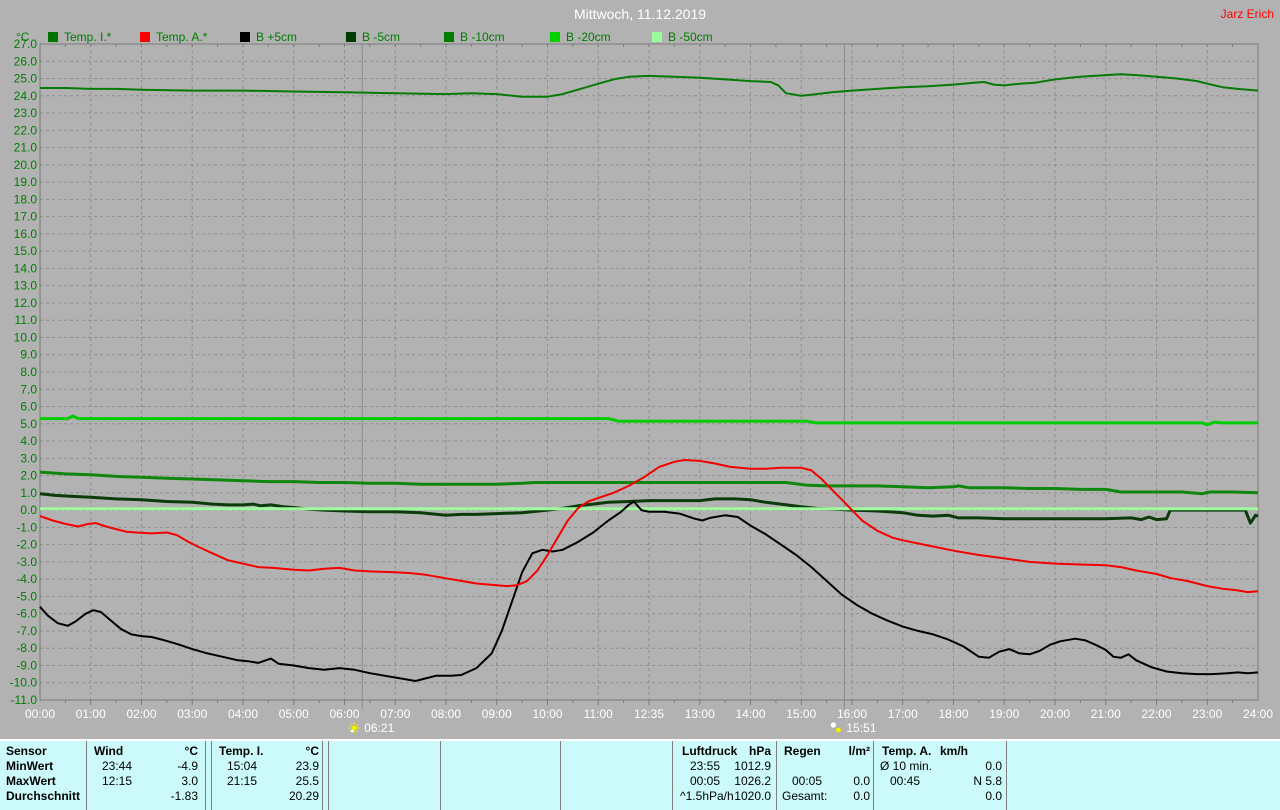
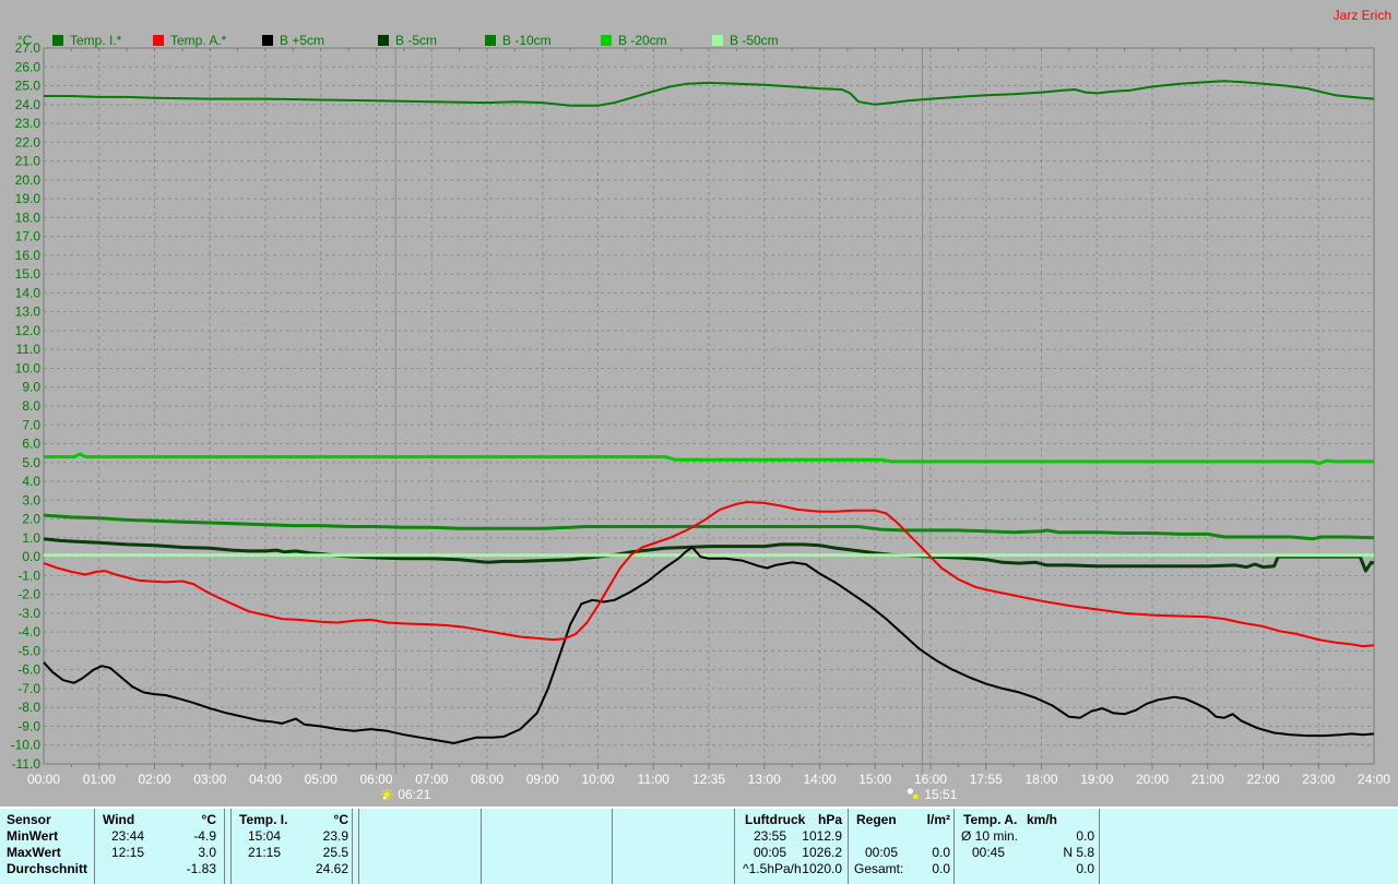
- Mittwoch, 11.12.2019
  Jarz Erich
  °C
  Temp. I.*
  Temp. A.*
  B +5cm
  B -5cm
  B -10cm
  B -20cm
  B -50cm
  -11.0
  -10.0
  -9.0
  -8.0
  -7.0
  -6.0
  -5.0
  -4.0
  -3.0
  -2.0
  -1.0
  0.0
  1.0
  2.0
  3.0
  4.0
  5.0
  6.0
  7.0
  8.0
  9.0
  10.0
  11.0
  12.0
  13.0
  14.0
  15.0
  16.0
  17.0
  18.0
  19.0
  20.0
  21.0
  22.0
  23.0
  24.0
  25.0
  26.0
  27.0
  00:00
  01:00
  02:00
  03:00
  04:00
  05:00
  06:00
  07:00
  08:00
  09:00
  10:00
  11:00
  12:35
  13:00
  14:00
  15:00
  16:00
- 17:00
+ 17:55
  18:00
  19:00
  20:00
  21:00
  22:00
  23:00
  24:00
  06:21
  15:51
  Sensor
  MinWert
  MaxWert
  Durchschnitt
  Wind
  °C
  23:44
  -4.9
  12:15
  3.0
  -1.83
  Temp. I.
  °C
  15:04
  23.9
  21:15
  25.5
- 20.29
+ 24.62
  Luftdruck
  hPa
  23:55
  1012.9
  00:05
  1026.2
  ^1.5hPa/h
  1020.0
  Regen
  l/m²
  00:05
  0.0
  Gesamt:
  0.0
  Temp. A.
  km/h
  Ø 10 min.
  0.0
  00:45
  N 5.8
  0.0
